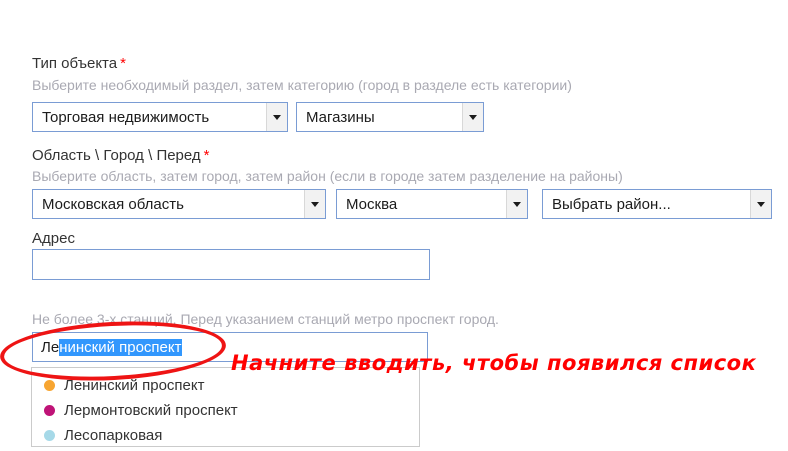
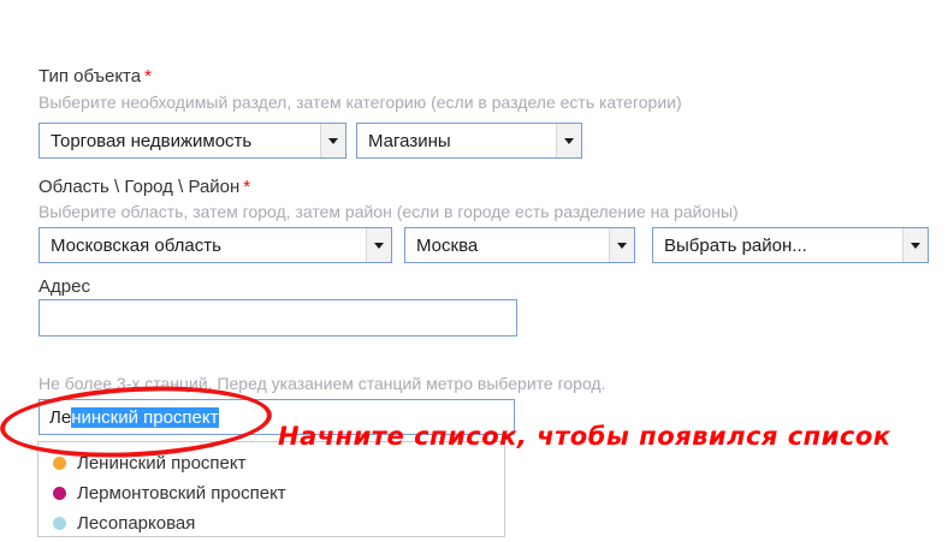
  Тип объекта *
- Выберите необходимый раздел, затем категорию (город в разделе есть категории)
+ Выберите необходимый раздел, затем категорию (если в разделе есть категории)
  Торговая недвижимость
  Магазины
- Область \ Город \ Перед *
+ Область \ Город \ Район *
- Выберите область, затем город, затем район (если в городе затем разделение на районы)
+ Выберите область, затем город, затем район (если в городе есть разделение на районы)
  Московская область
  Москва
  Выбрать район...
  Адрес
- Не более 3-х станций. Перед указанием станций метро проспект город.
+ Не более 3-х станций. Перед указанием станций метро выберите город.
  Ле
  нинский проспект
  Ленинский проспект
  Лермонтовский проспект
  Лесопарковая
- Начните вводить, чтобы появился список
+ Начните список, чтобы появился список
